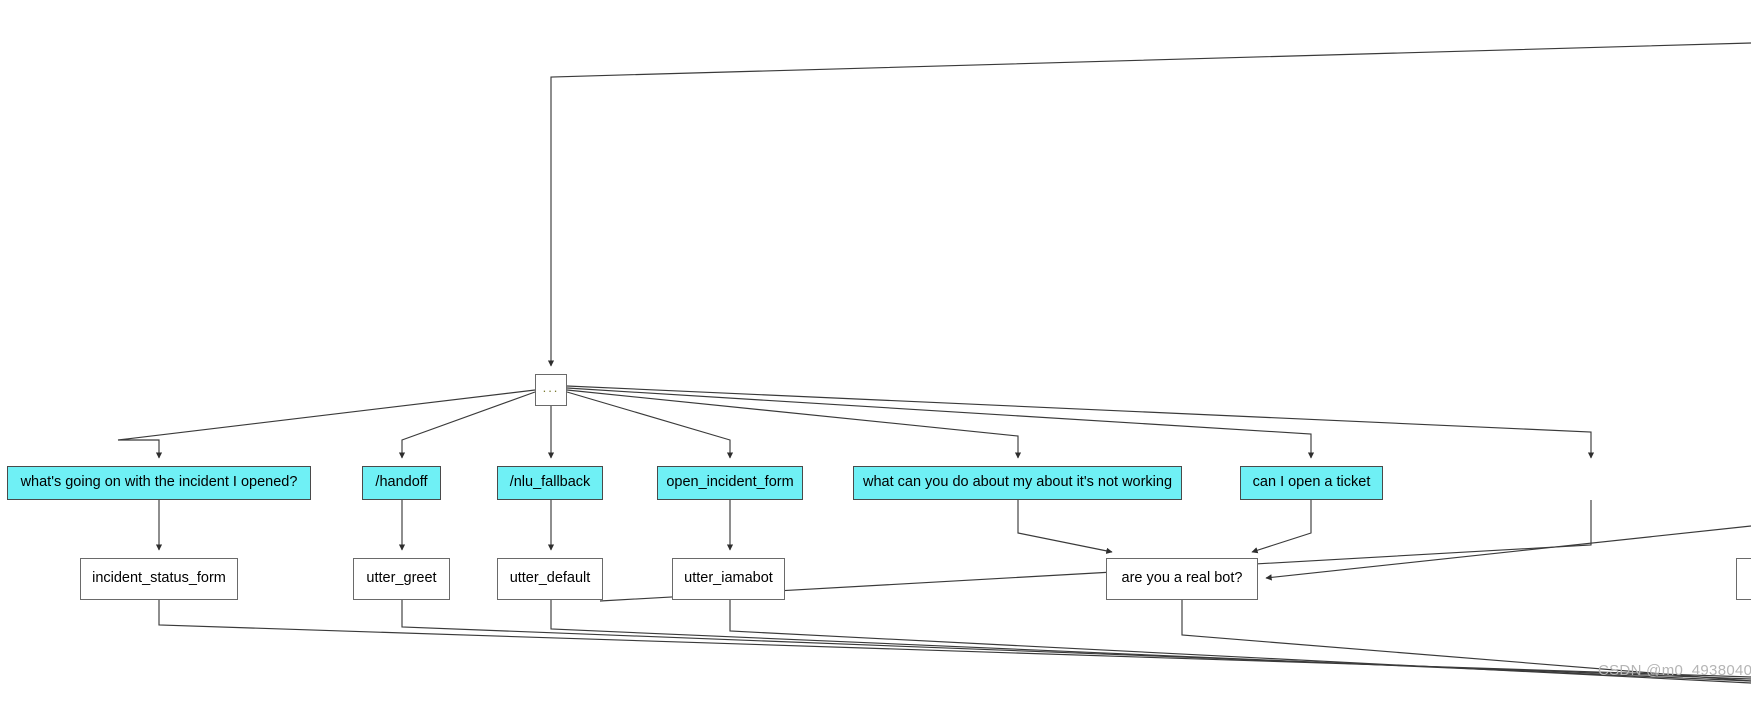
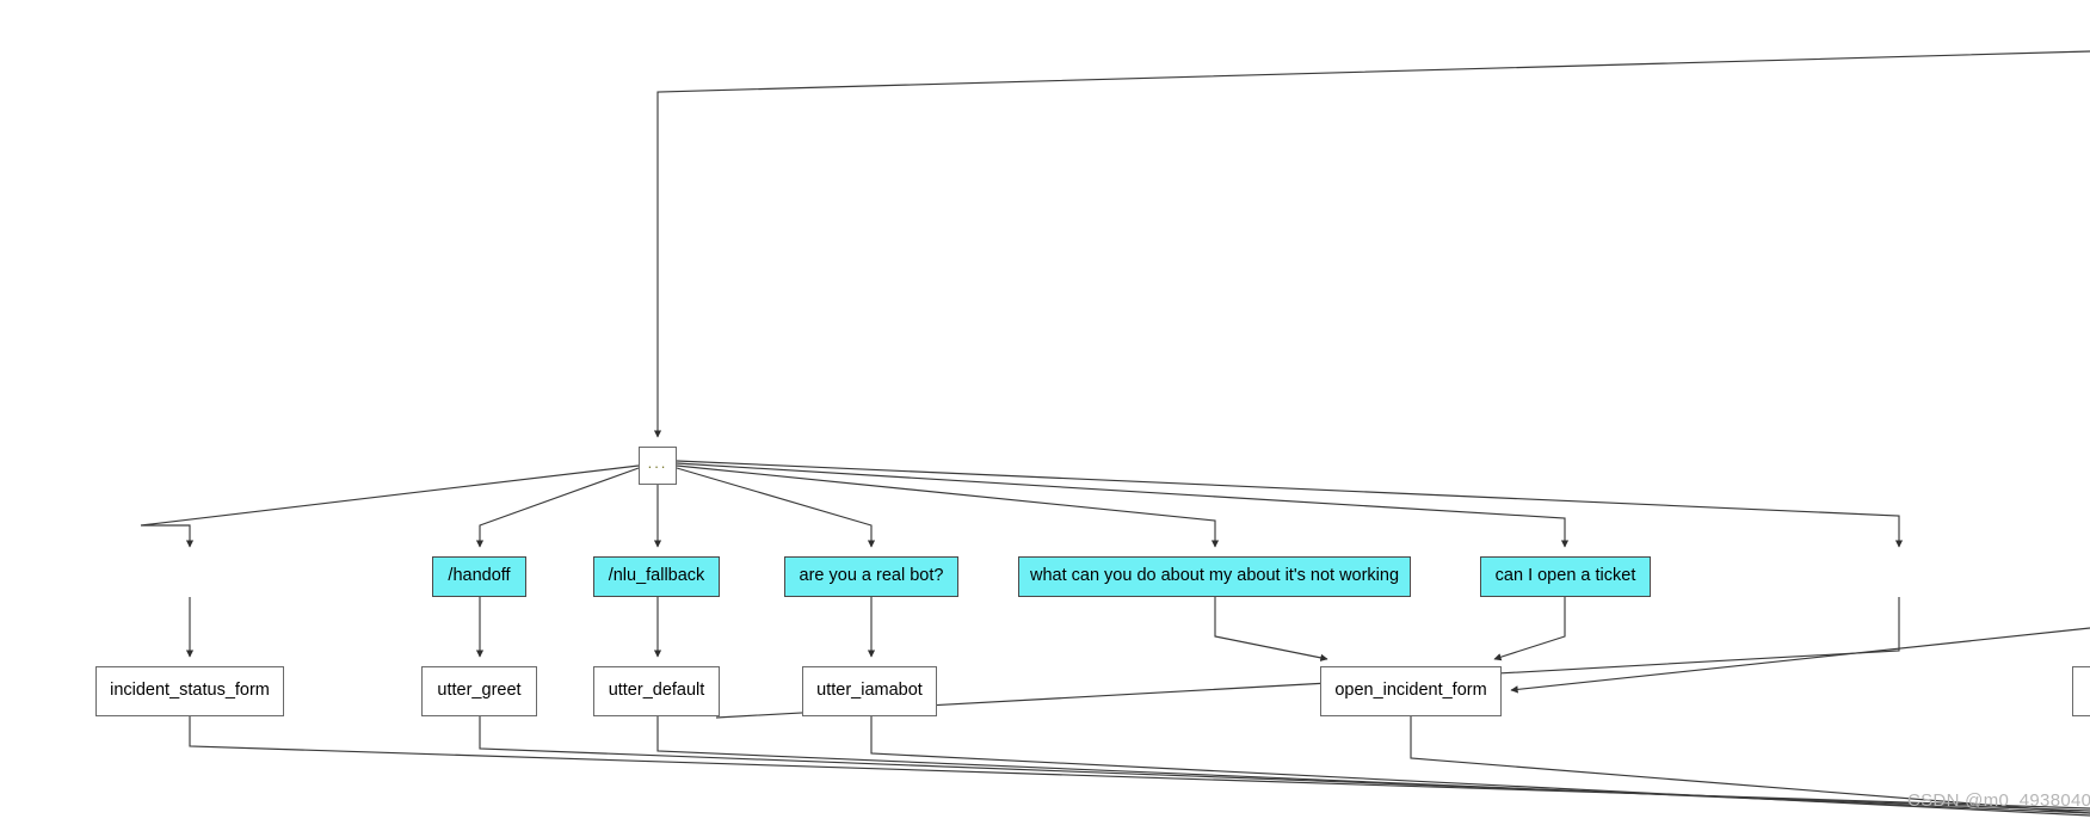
  ...
- what's going on with the incident I opened?
  /handoff
  /nlu_fallback
- open_incident_form
+ are you a real bot?
  what can you do about my about it's not working
  can I open a ticket
  incident_status_form
  utter_greet
  utter_default
  utter_iamabot
- are you a real bot?
+ open_incident_form
  CSDN @m0_4938040
